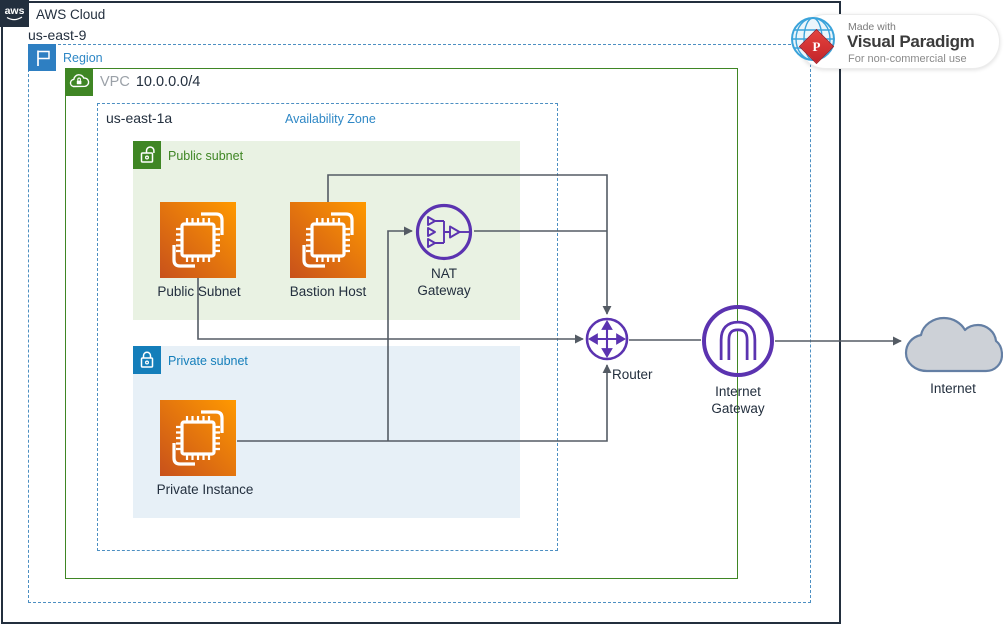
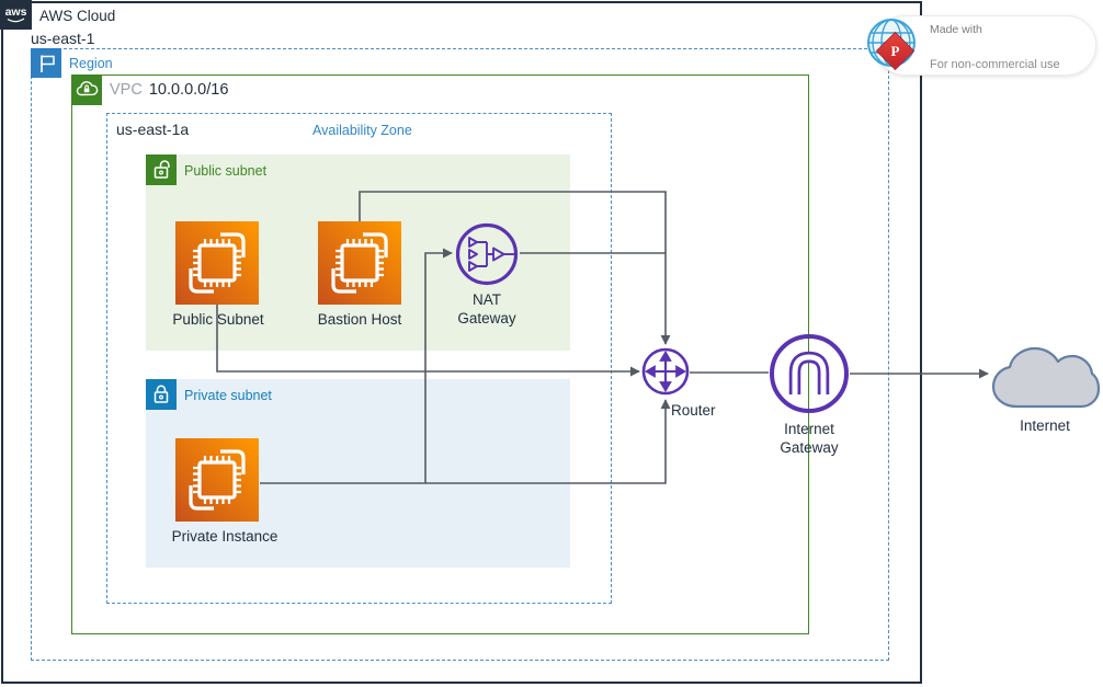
  aws
  AWS Cloud
- us-east-9
+ us-east-1
  Region
- VPC 10.0.0.0/4
+ VPC 10.0.0.0/16
  us-east-1a
  Availability Zone
  Public subnet
  Private subnet
  Public Subnet
  Bastion Host
  NAT
  Gateway
  Private Instance
  Router
  Internet
  Gateway
  Internet
  Made with
- Visual Paradigm
  For non-commercial use
